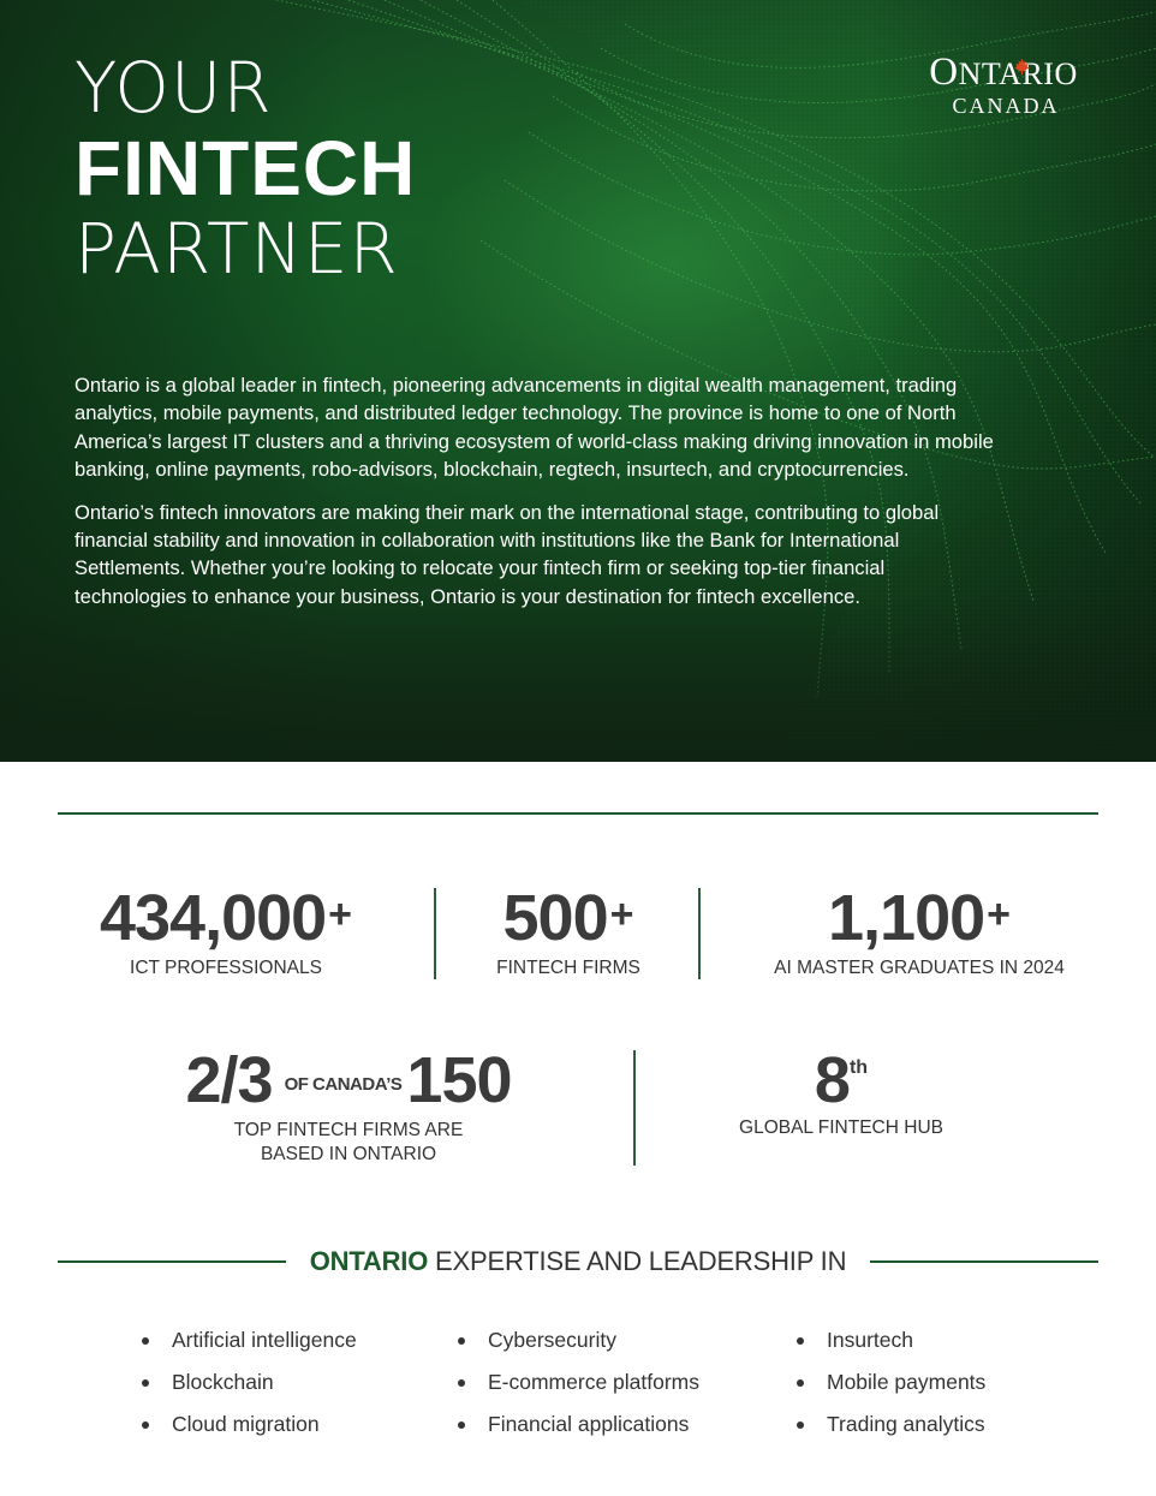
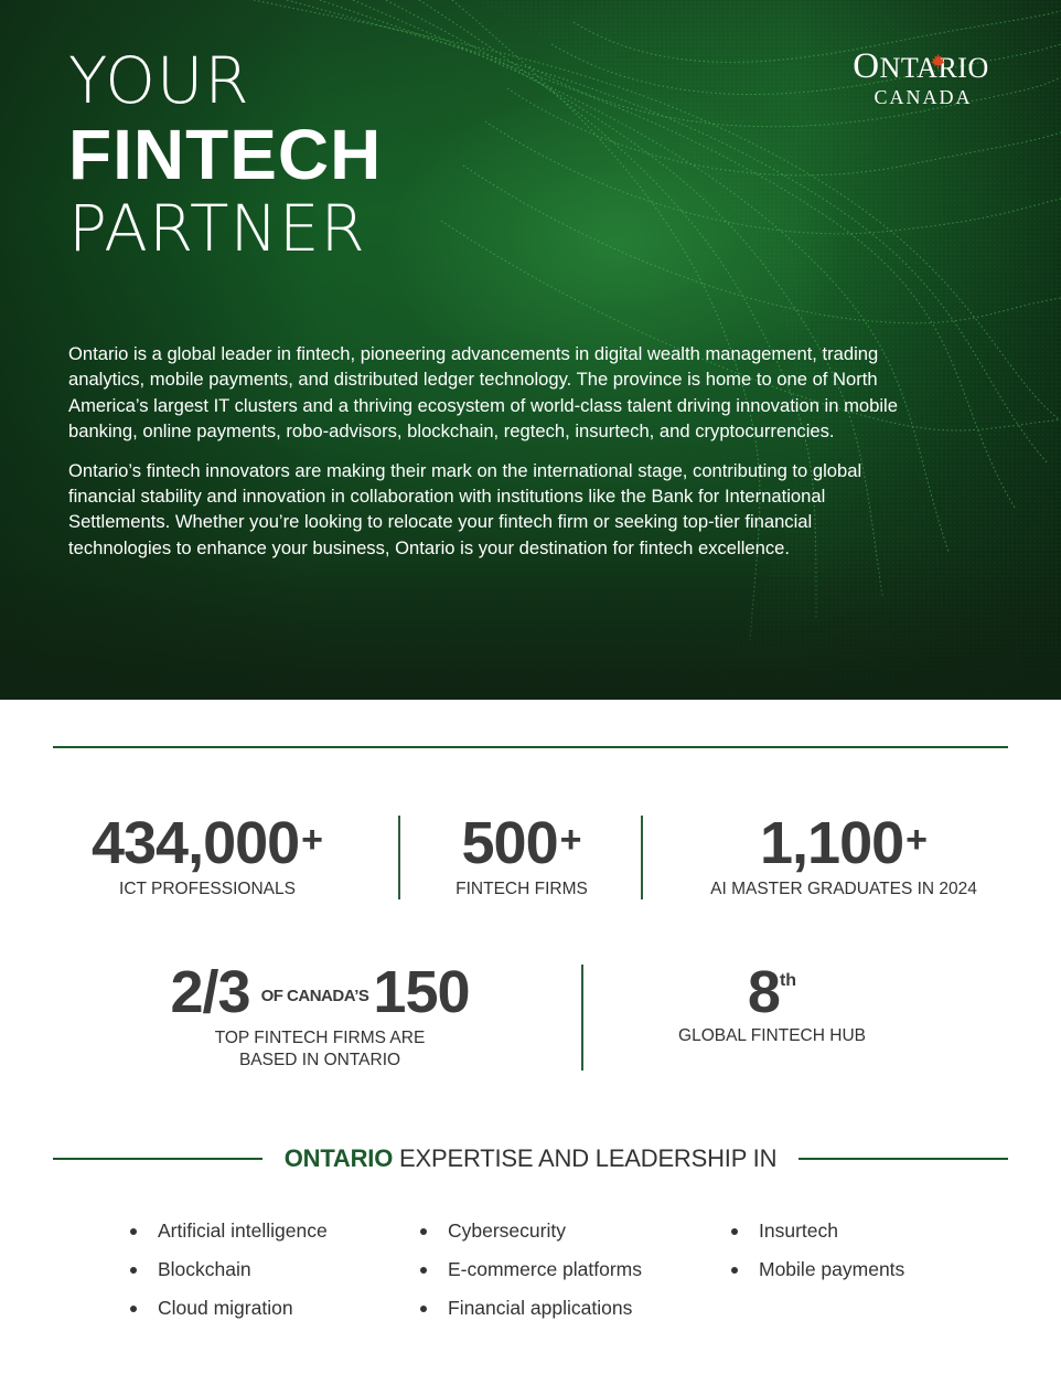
  YOUR
  FINTECH
  PARTNER
  ONTARIO
  CANADA
- Ontario is a global leader in fintech, pioneering advancements in digital wealth management, trading analytics, mobile payments, and distributed ledger technology. The province is home to one of North America’s largest IT clusters and a thriving ecosystem of world-class making driving innovation in mobile banking, online payments, robo-advisors, blockchain, regtech, insurtech, and cryptocurrencies.
+ Ontario is a global leader in fintech, pioneering advancements in digital wealth management, trading analytics, mobile payments, and distributed ledger technology. The province is home to one of North America’s largest IT clusters and a thriving ecosystem of world-class talent driving innovation in mobile banking, online payments, robo-advisors, blockchain, regtech, insurtech, and cryptocurrencies.
  Ontario’s fintech innovators are making their mark on the international stage, contributing to global financial stability and innovation in collaboration with institutions like the Bank for International Settlements. Whether you’re looking to relocate your fintech firm or seeking top-tier financial technologies to enhance your business, Ontario is your destination for fintech excellence.
  434,000+
  ICT PROFESSIONALS
  500+
  FINTECH FIRMS
  1,100+
  AI MASTER GRADUATES IN 2024
  2/3 OF CANADA’S 150
  TOP FINTECH FIRMS ARE
  BASED IN ONTARIO
  8th
  GLOBAL FINTECH HUB
  ONTARIO EXPERTISE AND LEADERSHIP IN
  Artificial intelligence
  Blockchain
  Cloud migration
  Cybersecurity
  E-commerce platforms
  Financial applications
  Insurtech
  Mobile payments
- Trading analytics
